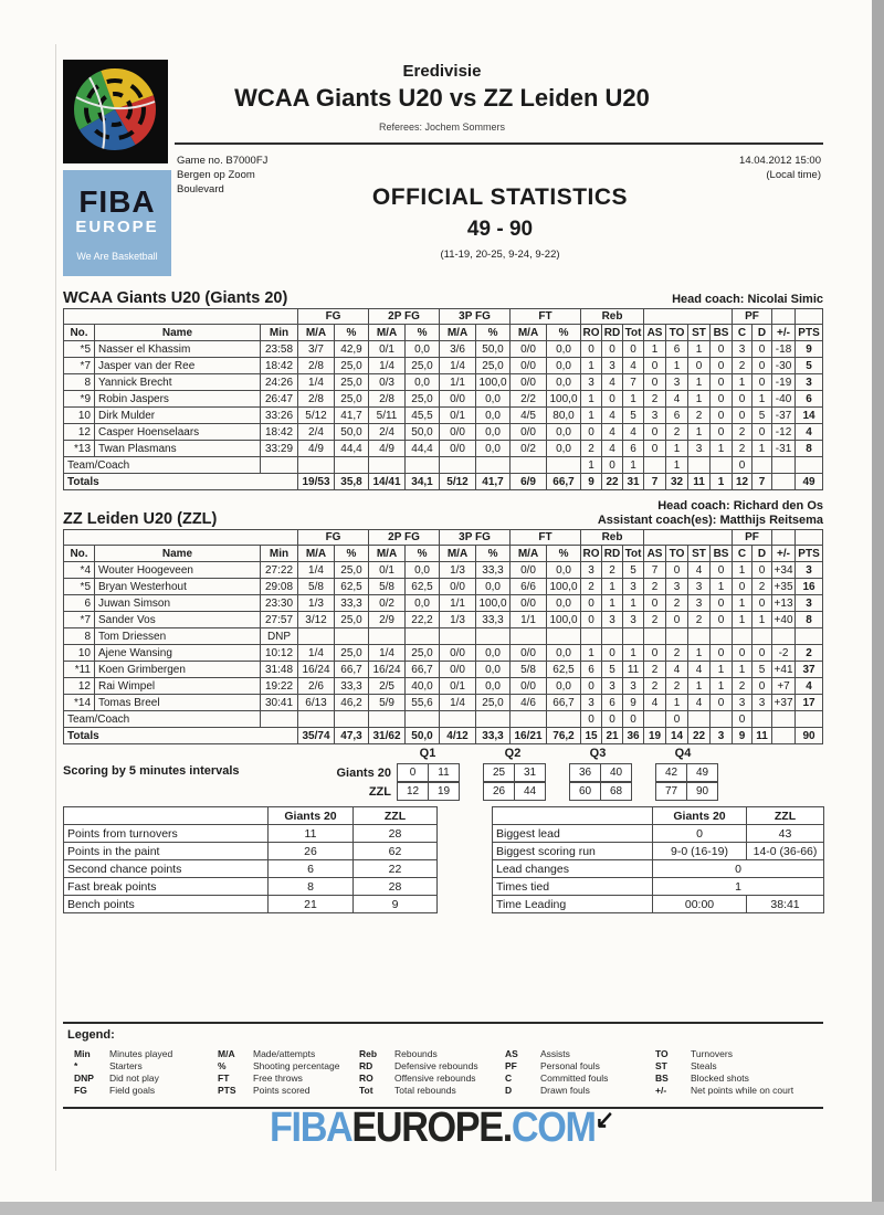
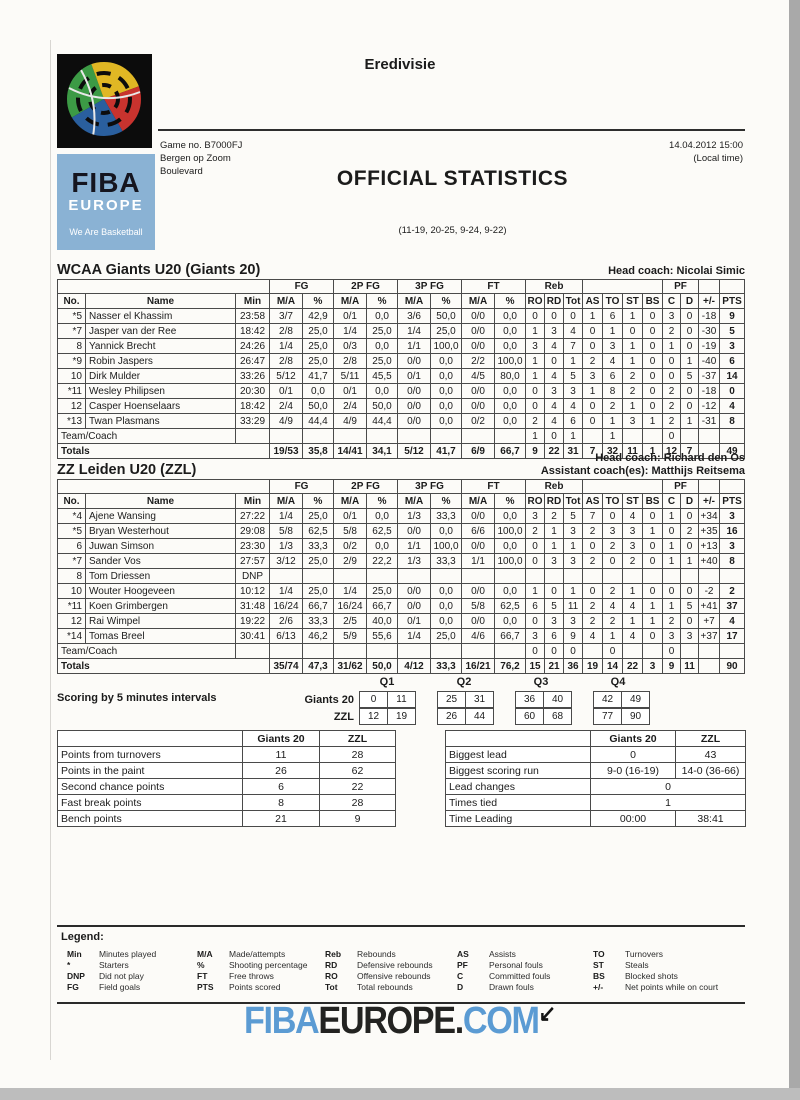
  FIBA
  EUROPE
  We Are Basketball
  Eredivisie
- WCAA Giants U20 vs ZZ Leiden U20
- Referees: Jochem Sommers
  Game no. B7000FJ
  Bergen op Zoom
  Boulevard
  14.04.2012 15:00
  (Local time)
  OFFICIAL STATISTICS
- 49 - 90
  (11-19, 20-25, 9-24, 9-22)
  WCAA Giants U20 (Giants 20)
  Head coach: Nicolai Simic
  	FG	2P FG	3P FG	FT	Reb		PF
  No.	Name	Min	M/A	%	M/A	%	M/A	%	M/A	%	RO	RD	Tot	AS	TO	ST	BS	C	D	+/-	PTS
  *5	Nasser el Khassim	23:58	3/7	42,9	0/1	0,0	3/6	50,0	0/0	0,0	0	0	0	1	6	1	0	3	0	-18	9
  *7	Jasper van der Ree	18:42	2/8	25,0	1/4	25,0	1/4	25,0	0/0	0,0	1	3	4	0	1	0	0	2	0	-30	5
  8	Yannick Brecht	24:26	1/4	25,0	0/3	0,0	1/1	100,0	0/0	0,0	3	4	7	0	3	1	0	1	0	-19	3
  *9	Robin Jaspers	26:47	2/8	25,0	2/8	25,0	0/0	0,0	2/2	100,0	1	0	1	2	4	1	0	0	1	-40	6
  10	Dirk Mulder	33:26	5/12	41,7	5/11	45,5	0/1	0,0	4/5	80,0	1	4	5	3	6	2	0	0	5	-37	14
+ *11	Wesley Philipsen	20:30	0/1	0,0	0/1	0,0	0/0	0,0	0/0	0,0	0	3	3	1	8	2	0	2	0	-18	0
  12	Casper Hoenselaars	18:42	2/4	50,0	2/4	50,0	0/0	0,0	0/0	0,0	0	4	4	0	2	1	0	2	0	-12	4
  *13	Twan Plasmans	33:29	4/9	44,4	4/9	44,4	0/0	0,0	0/2	0,0	2	4	6	0	1	3	1	2	1	-31	8
  Team/Coach										1	0	1		1			0
  Totals	19/53	35,8	14/41	34,1	5/12	41,7	6/9	66,7	9	22	31	7	32	11	1	12	7		49
  ZZ Leiden U20 (ZZL)
  Head coach: Richard den Os
  Assistant coach(es): Matthijs Reitsema
  	FG	2P FG	3P FG	FT	Reb		PF
  No.	Name	Min	M/A	%	M/A	%	M/A	%	M/A	%	RO	RD	Tot	AS	TO	ST	BS	C	D	+/-	PTS
- *4	Wouter Hoogeveen	27:22	1/4	25,0	0/1	0,0	1/3	33,3	0/0	0,0	3	2	5	7	0	4	0	1	0	+34	3
+ *4	Ajene Wansing	27:22	1/4	25,0	0/1	0,0	1/3	33,3	0/0	0,0	3	2	5	7	0	4	0	1	0	+34	3
  *5	Bryan Westerhout	29:08	5/8	62,5	5/8	62,5	0/0	0,0	6/6	100,0	2	1	3	2	3	3	1	0	2	+35	16
  6	Juwan Simson	23:30	1/3	33,3	0/2	0,0	1/1	100,0	0/0	0,0	0	1	1	0	2	3	0	1	0	+13	3
  *7	Sander Vos	27:57	3/12	25,0	2/9	22,2	1/3	33,3	1/1	100,0	0	3	3	2	0	2	0	1	1	+40	8
  8	Tom Driessen	DNP
- 10	Ajene Wansing	10:12	1/4	25,0	1/4	25,0	0/0	0,0	0/0	0,0	1	0	1	0	2	1	0	0	0	-2	2
+ 10	Wouter Hoogeveen	10:12	1/4	25,0	1/4	25,0	0/0	0,0	0/0	0,0	1	0	1	0	2	1	0	0	0	-2	2
  *11	Koen Grimbergen	31:48	16/24	66,7	16/24	66,7	0/0	0,0	5/8	62,5	6	5	11	2	4	4	1	1	5	+41	37
  12	Rai Wimpel	19:22	2/6	33,3	2/5	40,0	0/1	0,0	0/0	0,0	0	3	3	2	2	1	1	2	0	+7	4
  *14	Tomas Breel	30:41	6/13	46,2	5/9	55,6	1/4	25,0	4/6	66,7	3	6	9	4	1	4	0	3	3	+37	17
  Team/Coach										0	0	0		0			0
  Totals	35/74	47,3	31/62	50,0	4/12	33,3	16/21	76,2	15	21	36	19	14	22	3	9	11		90
  Scoring by 5 minutes intervals
  Q1
  Q2
  Q3
  Q4
  Giants 20
  0
  11
  25
  31
  36
  40
  42
  49
  ZZL
  12
  19
  26
  44
  60
  68
  77
  90
  	Giants 20	ZZL
  Points from turnovers	11	28
  Points in the paint	26	62
  Second chance points	6	22
  Fast break points	8	28
  Bench points	21	9
  	Giants 20	ZZL
  Biggest lead	0	43
  Biggest scoring run	9-0 (16-19)	14-0 (36-66)
  Lead changes	0
  Times tied	1
  Time Leading	00:00	38:41
  Legend:
  Min
  Minutes played
  *
  Starters
  DNP
  Did not play
  FG
  Field goals
  M/A
  Made/attempts
  %
  Shooting percentage
  FT
  Free throws
  PTS
  Points scored
  Reb
  Rebounds
  RD
  Defensive rebounds
  RO
  Offensive rebounds
  Tot
  Total rebounds
  AS
  Assists
  PF
  Personal fouls
  C
  Committed fouls
  D
  Drawn fouls
  TO
  Turnovers
  ST
  Steals
  BS
  Blocked shots
  +/-
  Net points while on court
  FIBAEUROPE.COM↙
